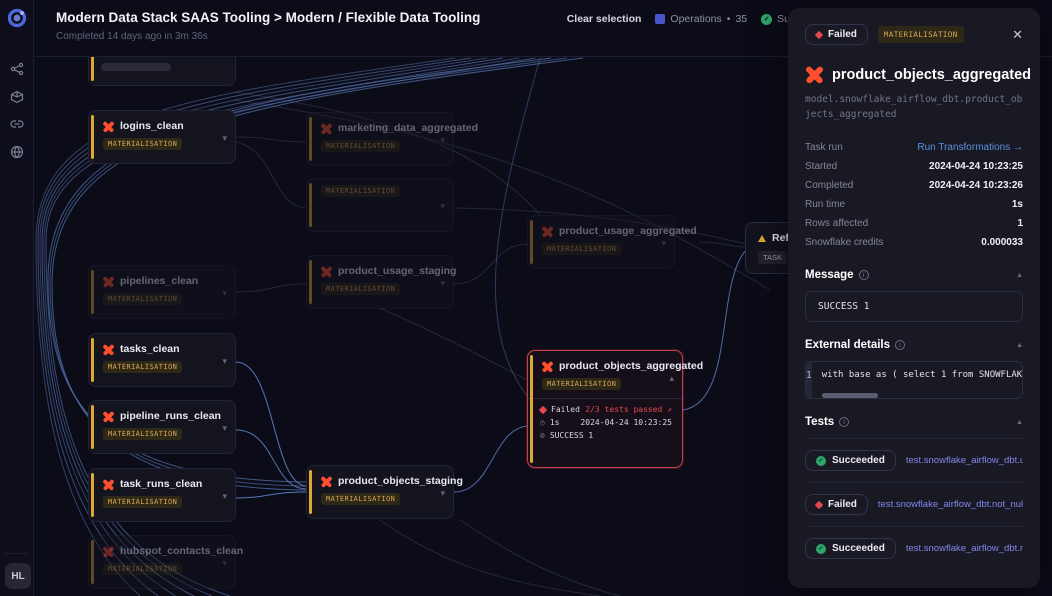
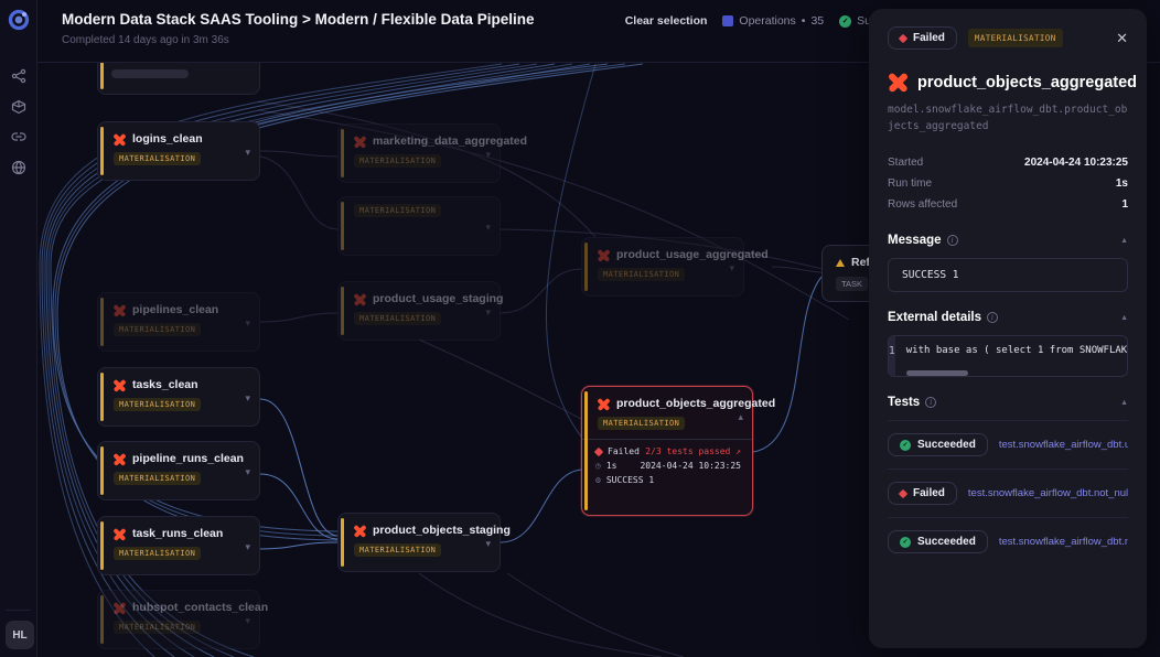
  HL
- Modern Data Stack SAAS Tooling > Modern / Flexible Data Tooling
+ Modern Data Stack SAAS Tooling > Modern / Flexible Data Pipeline
  Completed 14 days ago in 3m 36s
  Clear selection
  Operations
  •
  35
  logins_clean
  MATERIALISATION
  ▾
  marketing_data_aggregated
  MATERIALISATION
  ▾
  MATERIALISATION
  ▾
  product_usage_staging
  MATERIALISATION
  ▾
  pipelines_clean
  MATERIALISATION
  ▾
  tasks_clean
  MATERIALISATION
  ▾
  pipeline_runs_clean
  MATERIALISATION
  ▾
  task_runs_clean
  MATERIALISATION
  ▾
  hubspot_contacts_clean
  MATERIALISATION
  ▾
  product_objects_staging
  MATERIALISATION
  ▾
  product_usage_aggregated
  MATERIALISATION
  ▾
  product_objects_aggregated
  MATERIALISATION
  ▴
  Failed
  2/3 tests passed ↗
  ◷
  1s
  2024-04-24 10:23:25
  ⚙
  SUCCESS 1
  TASK
  Failed
  MATERIALISATION
  ✕
  product_objects_aggregated
  model.snowflake_airflow_dbt.product_objects_aggregated
- Task run
- Run Transformations →
  Started
  2024-04-24 10:23:25
- Completed
- 2024-04-24 10:23:26
  Run time
  1s
  Rows affected
  1
- Snowflake credits
- 0.000033
  Message
  i
  SUCCESS 1
  External details
  i
  1
  with base as ( select 1 from SNOWFLAK
  Tests
  i
  Succeeded
  test.snowflake_airflow_dbt.u
  Failed
  test.snowflake_airflow_dbt.not_nul
  Succeeded
  test.snowflake_airflow_dbt.n
